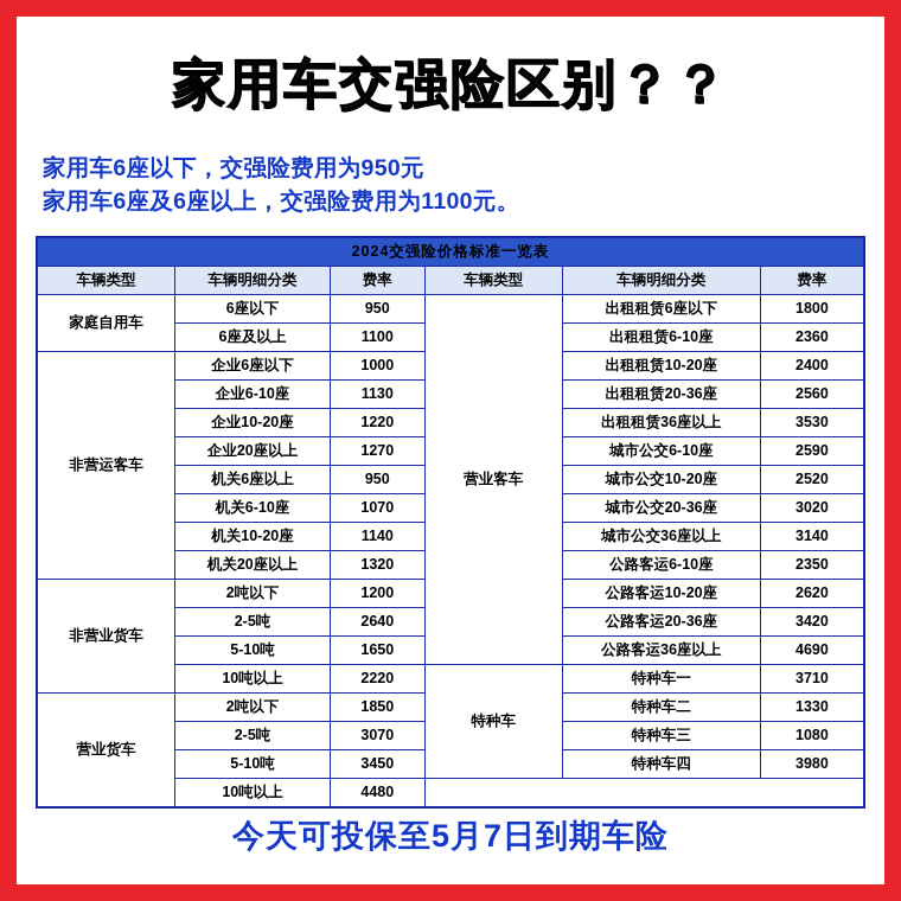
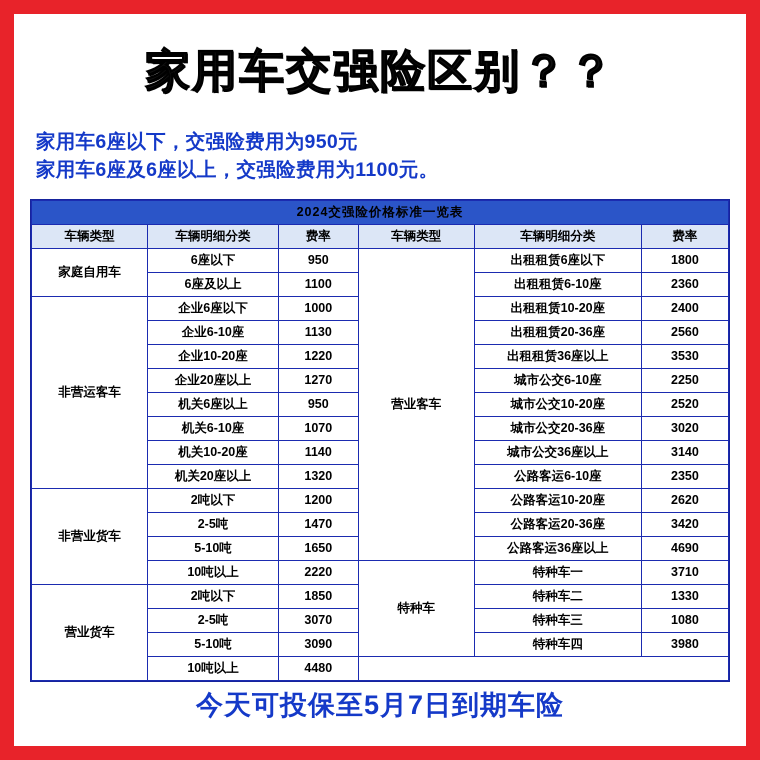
  家用车交强险区别？？
  家用车6座以下，交强险费用为950元
  家用车6座及6座以上，交强险费用为1100元。
  2024交强险价格标准一览表
  车辆类型	车辆明细分类	费率	车辆类型	车辆明细分类	费率
  家庭自用车	6座以下	950	营业客车	出租租赁6座以下	1800
  6座及以上	1100	出租租赁6-10座	2360
  非营运客车	企业6座以下	1000	出租租赁10-20座	2400
  企业6-10座	1130	出租租赁20-36座	2560
  企业10-20座	1220	出租租赁36座以上	3530
- 企业20座以上	1270	城市公交6-10座	2590
+ 企业20座以上	1270	城市公交6-10座	2250
  机关6座以上	950	城市公交10-20座	2520
  机关6-10座	1070	城市公交20-36座	3020
  机关10-20座	1140	城市公交36座以上	3140
  机关20座以上	1320	公路客运6-10座	2350
  非营业货车	2吨以下	1200	公路客运10-20座	2620
- 2-5吨	2640	公路客运20-36座	3420
+ 2-5吨	1470	公路客运20-36座	3420
  5-10吨	1650	公路客运36座以上	4690
  10吨以上	2220	特种车	特种车一	3710
  营业货车	2吨以下	1850	特种车二	1330
  2-5吨	3070	特种车三	1080
- 5-10吨	3450	特种车四	3980
+ 5-10吨	3090	特种车四	3980
  10吨以上	4480
  今天可投保至5月7日到期车险
